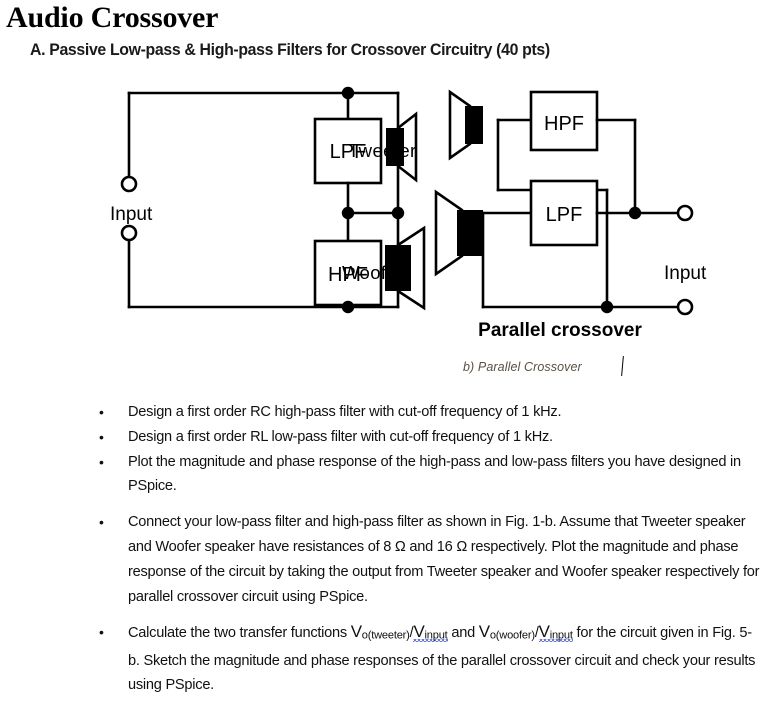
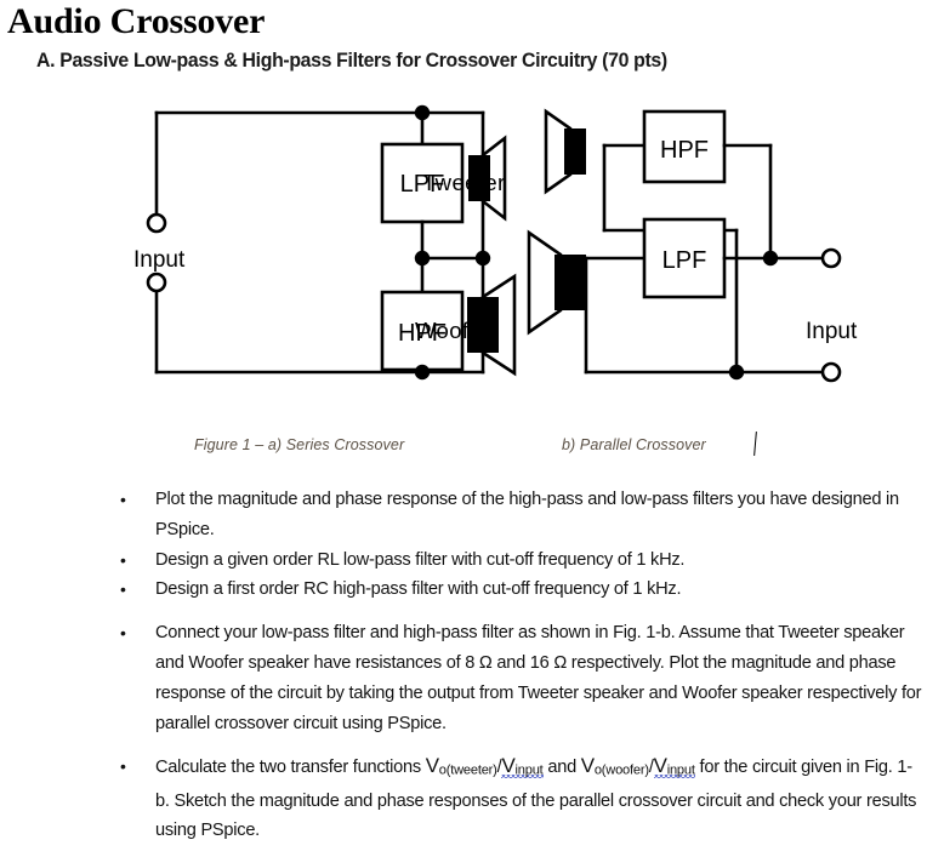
  Audio Crossover
- A. Passive Low-pass & High-pass Filters for Crossover Circuitry (40 pts)
+ A. Passive Low-pass & High-pass Filters for Crossover Circuitry (70 pts)
  LPF
  HPF
  HPF
  LPF
  Input
  Input
- Parallel crossover
  Tweeter
  Woofer
+ Figure 1 – a) Series Crossover
  b) Parallel Crossover
  •
- Design a first order RC high-pass filter with cut-off frequency of 1 kHz.
+ Plot the magnitude and phase response of the high-pass and low-pass filters you have designed in PSpice.
  •
- Design a first order RL low-pass filter with cut-off frequency of 1 kHz.
+ Design a given order RL low-pass filter with cut-off frequency of 1 kHz.
  •
- Plot the magnitude and phase response of the high-pass and low-pass filters you have designed in PSpice.
+ Design a first order RC high-pass filter with cut-off frequency of 1 kHz.
  •
  Connect your low-pass filter and high-pass filter as shown in Fig. 1-b. Assume that Tweeter speaker and Woofer speaker have resistances of 8 Ω and 16 Ω respectively. Plot the magnitude and phase response of the circuit by taking the output from Tweeter speaker and Woofer speaker respectively for parallel crossover circuit using PSpice.
  •
- Calculate the two transfer functions Vo(tweeter)/Vinput and Vo(woofer)/Vinput for the circuit given in Fig. 5-b. Sketch the magnitude and phase responses of the parallel crossover circuit and check your results using PSpice.
+ Calculate the two transfer functions Vo(tweeter)/Vinput and Vo(woofer)/Vinput for the circuit given in Fig. 1-b. Sketch the magnitude and phase responses of the parallel crossover circuit and check your results using PSpice.
